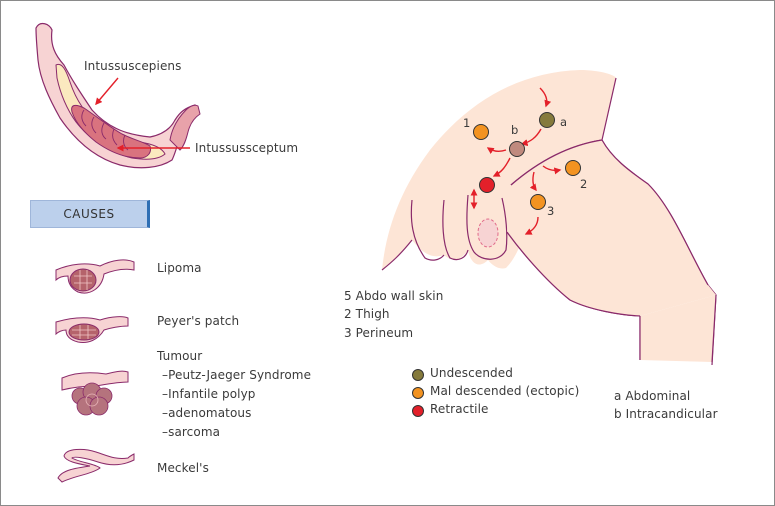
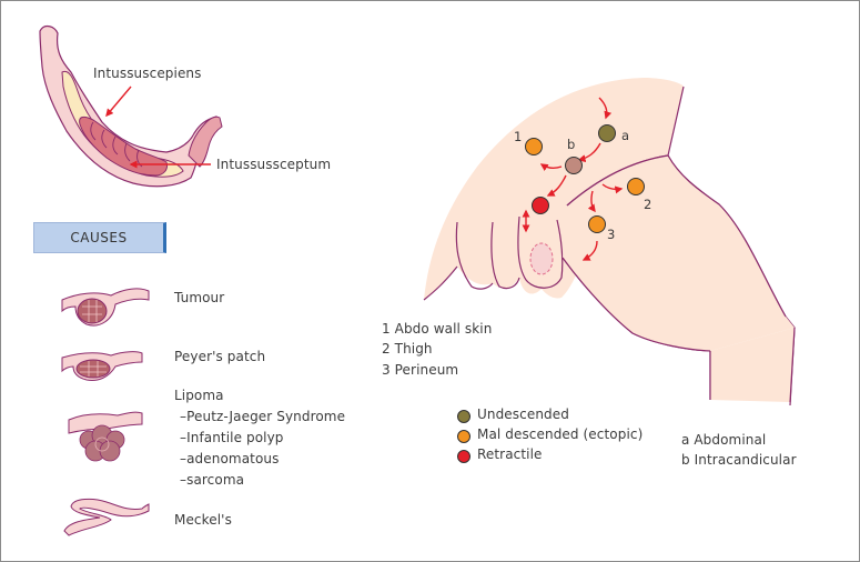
  Intussuscepiens
  Intussussceptum
  CAUSES
- Lipoma
+ Tumour
  Peyer's patch
- Tumour
+ Lipoma
  –Peutz-Jaeger Syndrome
  –Infantile polyp
  –adenomatous
  –sarcoma
  Meckel's
  a
  b
  1
  2
  3
- 5 Abdo wall skin
+ 1 Abdo wall skin
  2 Thigh
  3 Perineum
  Undescended
  Mal descended (ectopic)
  Retractile
  a Abdominal
  b Intracandicular
